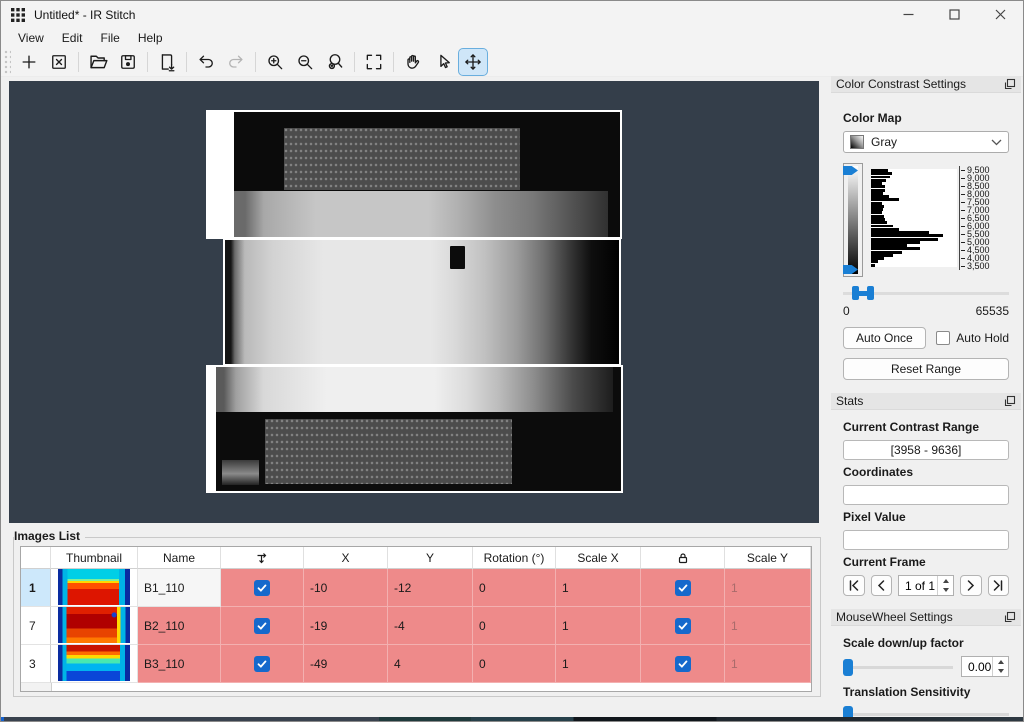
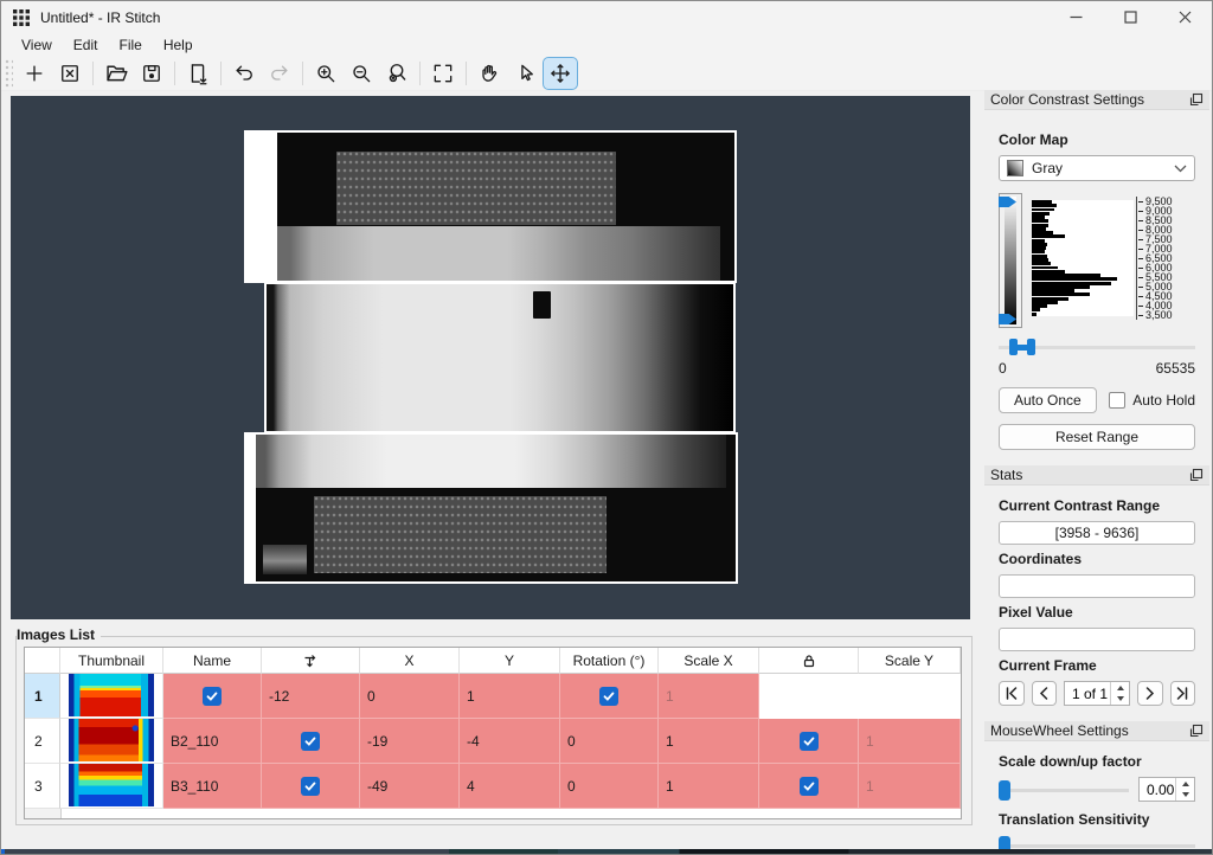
  Untitled* - IR Stitch
  View
  Edit
  File
  Help
  Images List
  Thumbnail
  Name
  X
  Y
  Rotation (°)
  Scale X
  Scale Y
  1
- B1_110
- -10
  -12
  0
  1
  1
- 7
+ 2
  B2_110
  -19
  -4
  0
  1
  1
  3
  B3_110
  -49
  4
  0
  1
  1
  Color Constrast Settings
  Color Map
  Gray
  9,500
  9,000
  8,500
  8,000
  7,500
  7,000
  6,500
  6,000
  5,500
  5,000
  4,500
  4,000
  3,500
  0
  65535
  Auto Once
  Auto Hold
  Reset Range
  Stats
  Current Contrast Range
  [3958 - 9636]
  Coordinates
  Pixel Value
  Current Frame
  1 of 1
  MouseWheel Settings
  Scale down/up factor
  0.00
  Translation Sensitivity
